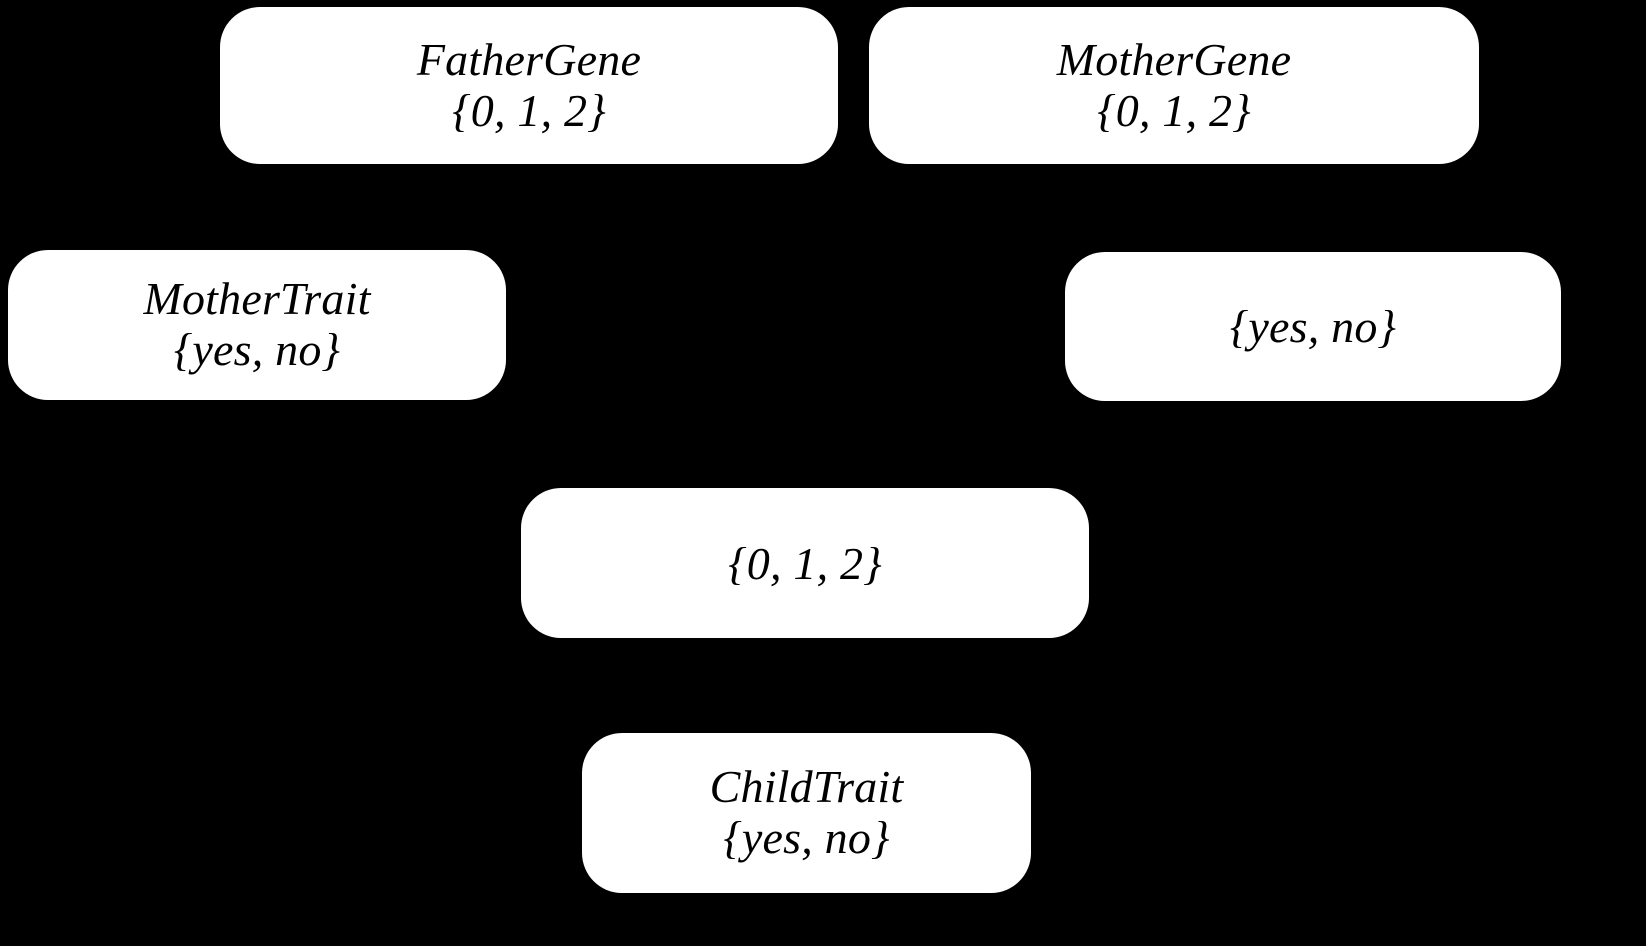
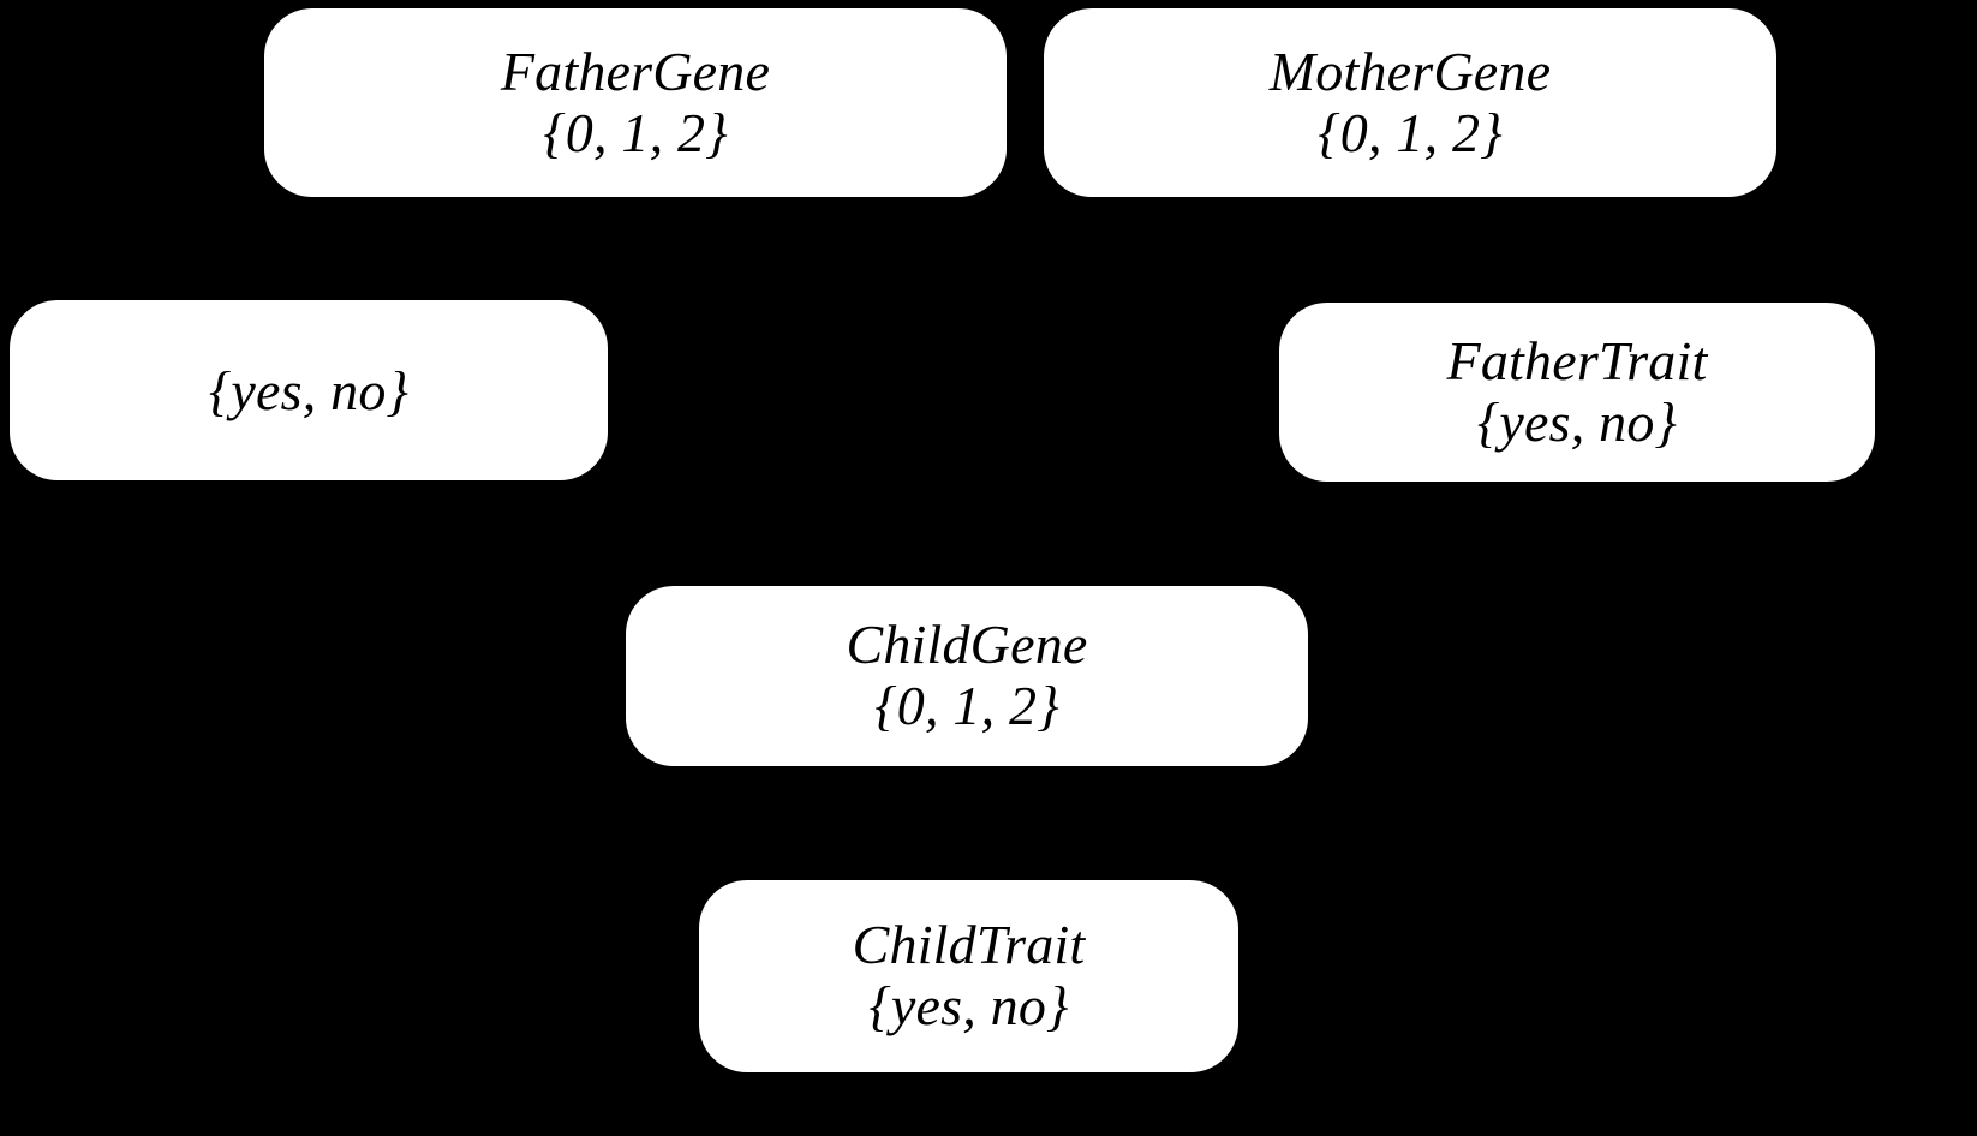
  FatherGene
  {0, 1, 2}
  MotherGene
  {0, 1, 2}
- MotherTrait
  {yes, no}
+ FatherTrait
  {yes, no}
+ ChildGene
  {0, 1, 2}
  ChildTrait
  {yes, no}
